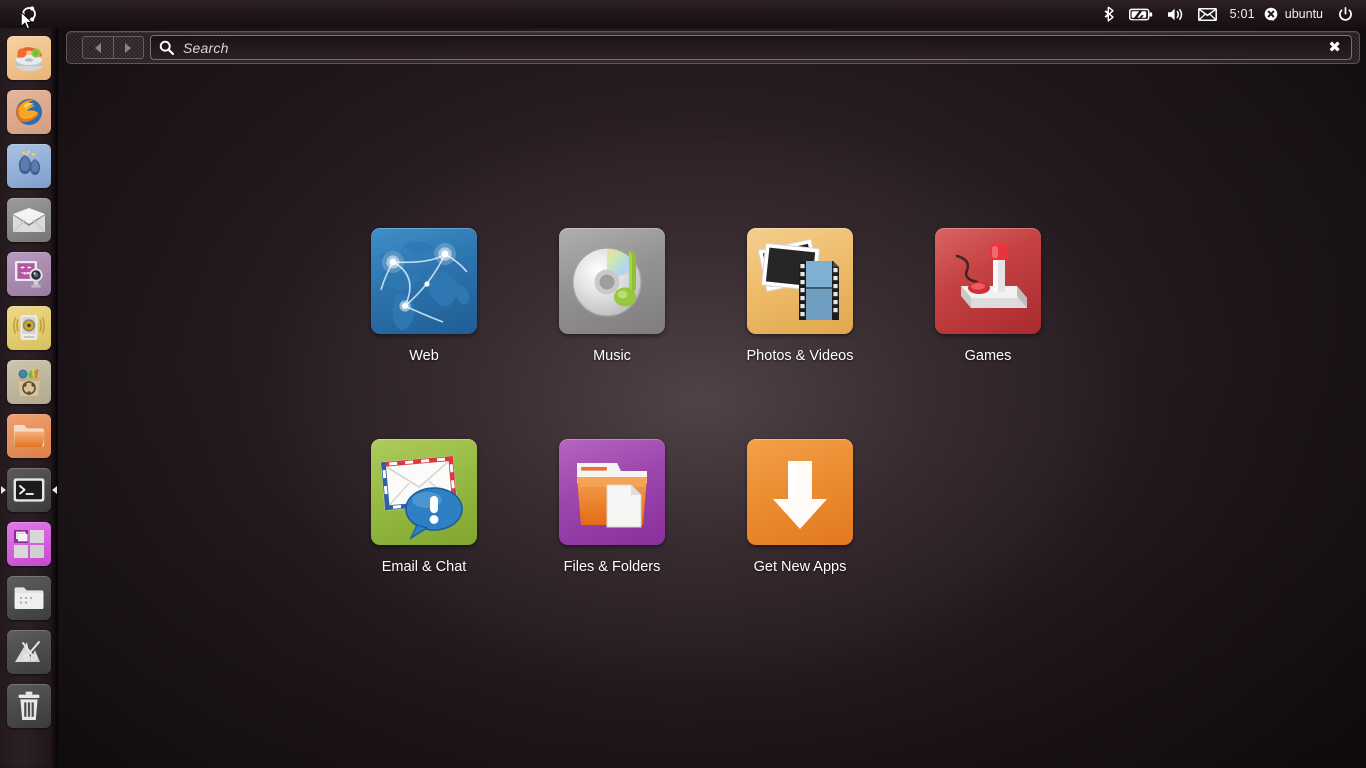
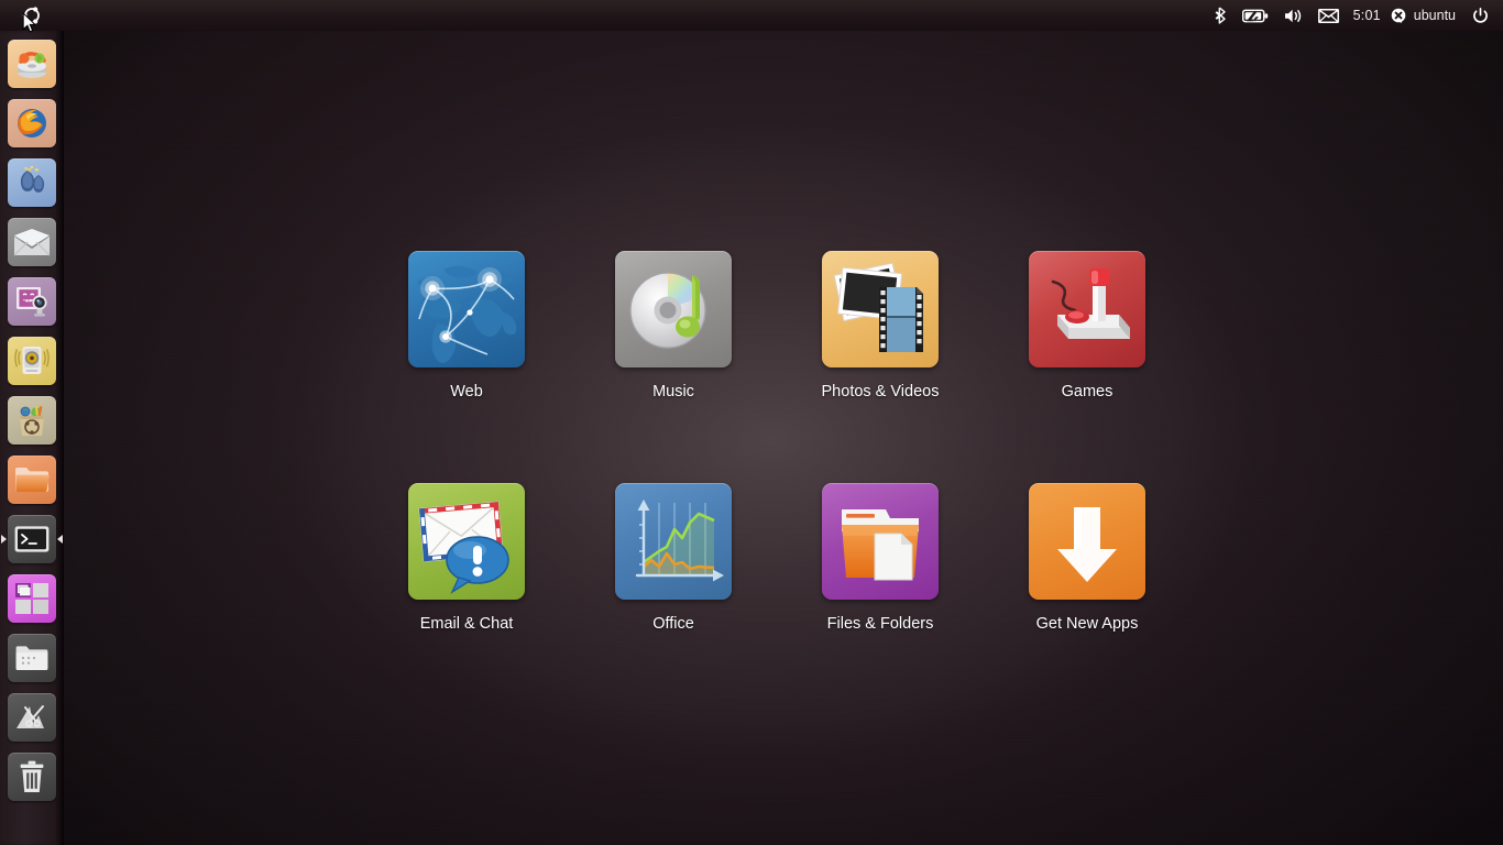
  5:01
  ubuntu
- Search
- ✖
  Web
  Music
  Photos & Videos
  Games
  Email & Chat
+ Office
  Files & Folders
  Get New Apps
